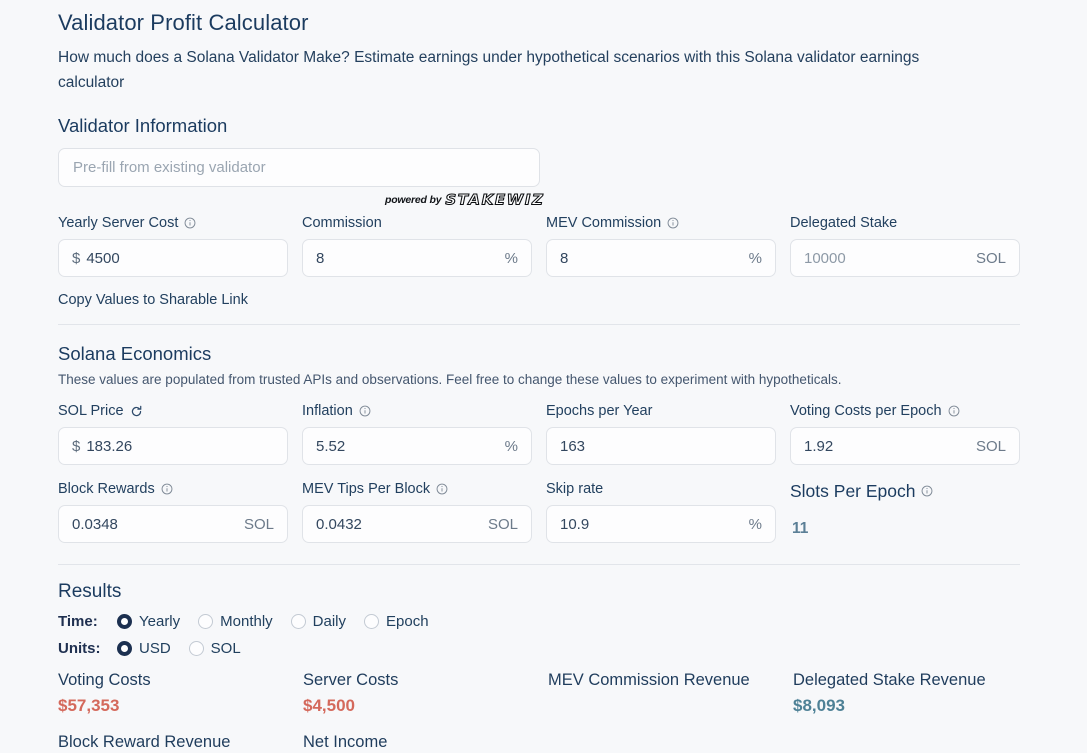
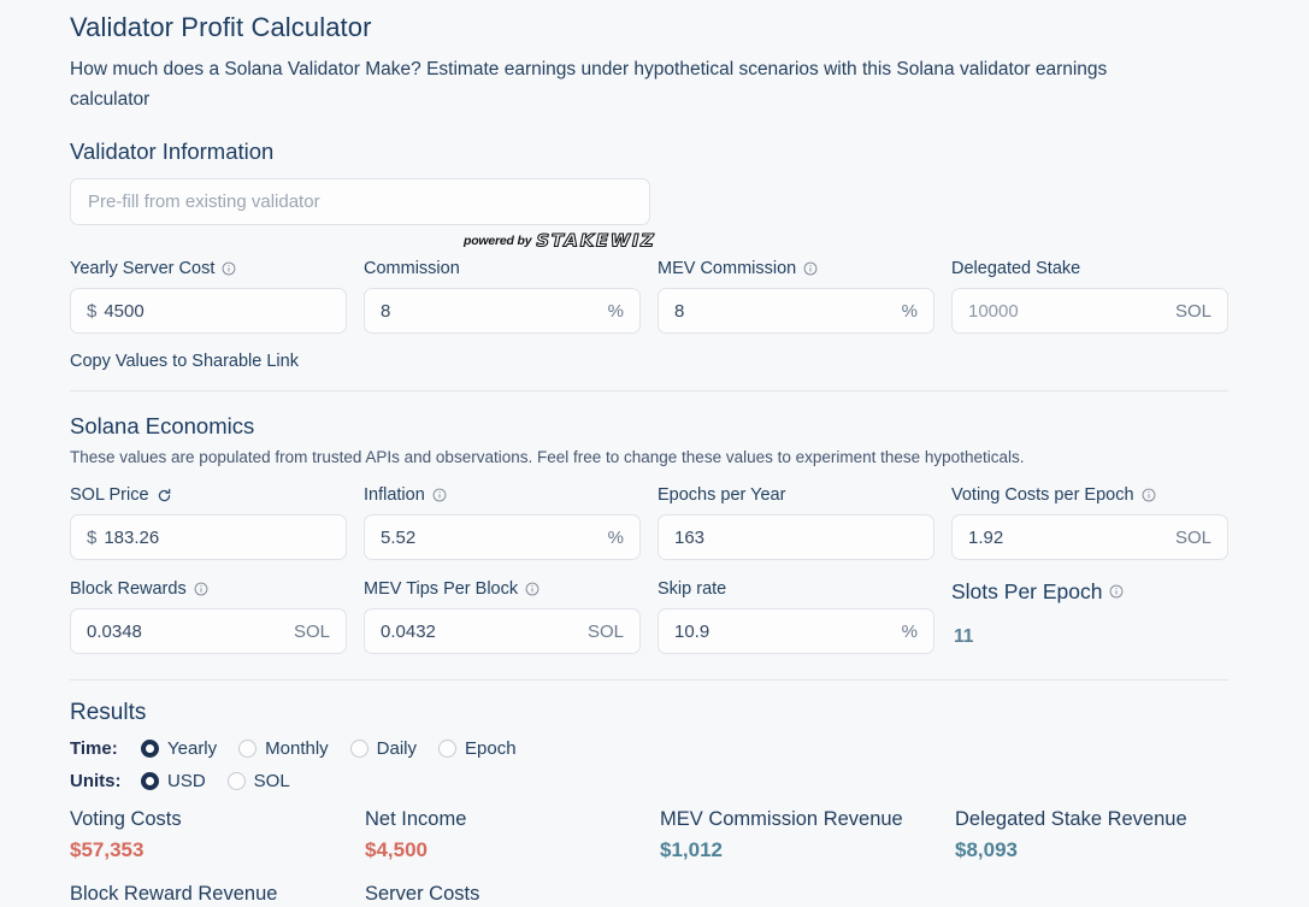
  Validator Profit Calculator
  How much does a Solana Validator Make? Estimate earnings under hypothetical scenarios with this Solana validator earnings calculator
  Validator Information
  Pre-fill from existing validator
  powered by
  STAKEWIZ
  Yearly Server Cost
  $
  4500
  Commission
  8
  %
  MEV Commission
  8
  %
  Delegated Stake
  10000
  SOL
  Copy Values to Sharable Link
  Solana Economics
- These values are populated from trusted APIs and observations. Feel free to change these values to experiment with hypotheticals.
+ These values are populated from trusted APIs and observations. Feel free to change these values to experiment these hypotheticals.
  SOL Price
  $
  183.26
  Inflation
  5.52
  %
  Epochs per Year
  163
  Voting Costs per Epoch
  1.92
  SOL
  Block Rewards
  0.0348
  SOL
  MEV Tips Per Block
  0.0432
  SOL
  Skip rate
  10.9
  %
  Slots Per Epoch
  11
  Results
  Time:
  Yearly
  Monthly
  Daily
  Epoch
  Units:
  USD
  SOL
  Voting Costs
  $57,353
- Server Costs
+ Net Income
  $4,500
  MEV Commission Revenue
+ $1,012
  Delegated Stake Revenue
  $8,093
  Block Reward Revenue
- Net Income
+ Server Costs
